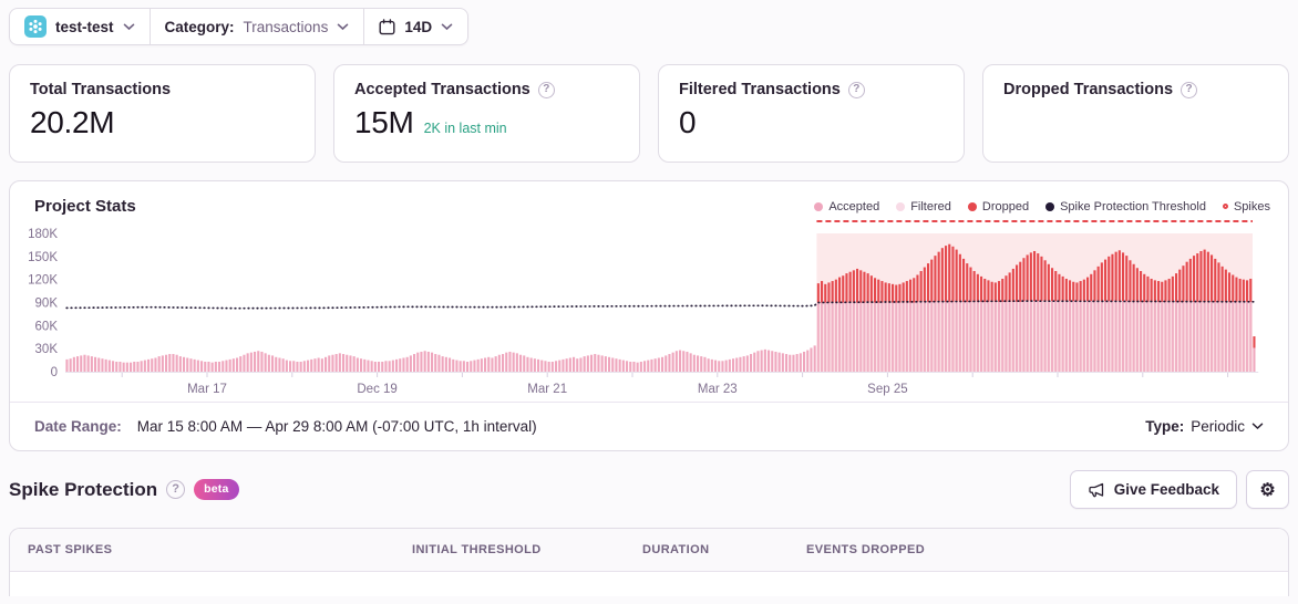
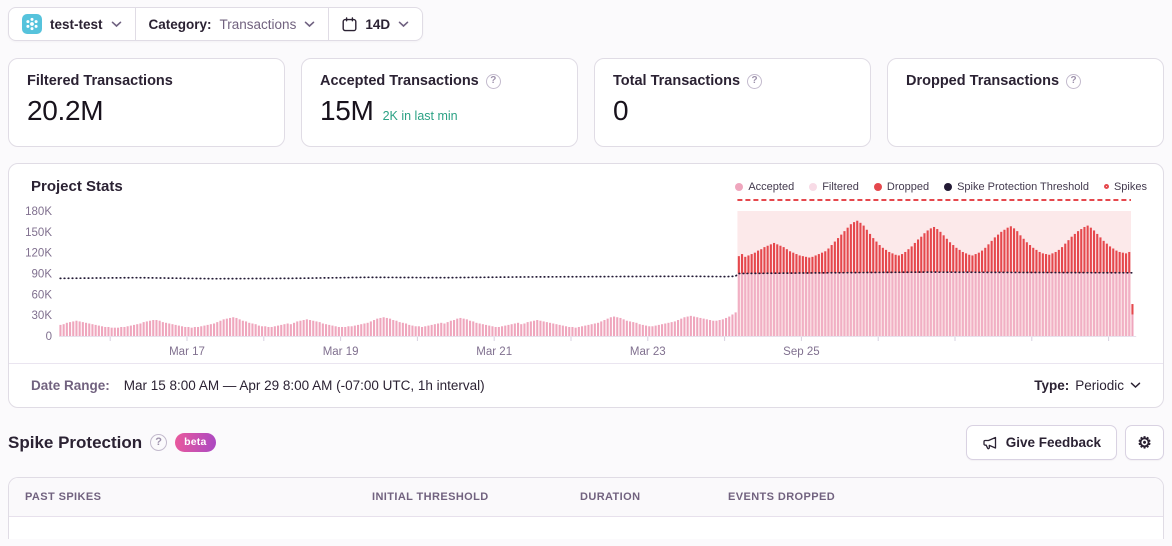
  test-test
  Category:
  Transactions
  14D
- Total Transactions
+ Filtered Transactions
  20.2M
  Accepted Transactions
  ?
  15M
  2K in last min
- Filtered Transactions
+ Total Transactions
  ?
  0
  Dropped Transactions
  ?
  Project Stats
  Accepted
  Filtered
  Dropped
  Spike Protection Threshold
  Spikes
  Mar 17
- Dec 19
+ Mar 19
  Mar 21
  Mar 23
  Sep 25
  0
  30K
  60K
  90K
  120K
  150K
  180K
  Date Range:
  Mar 15 8:00 AM — Apr 29 8:00 AM (-07:00 UTC, 1h interval)
  Type:
  Periodic
  Spike Protection
  ?
  beta
  Give Feedback
  ⚙
  PAST SPIKES
  INITIAL THRESHOLD
  DURATION
  EVENTS DROPPED
